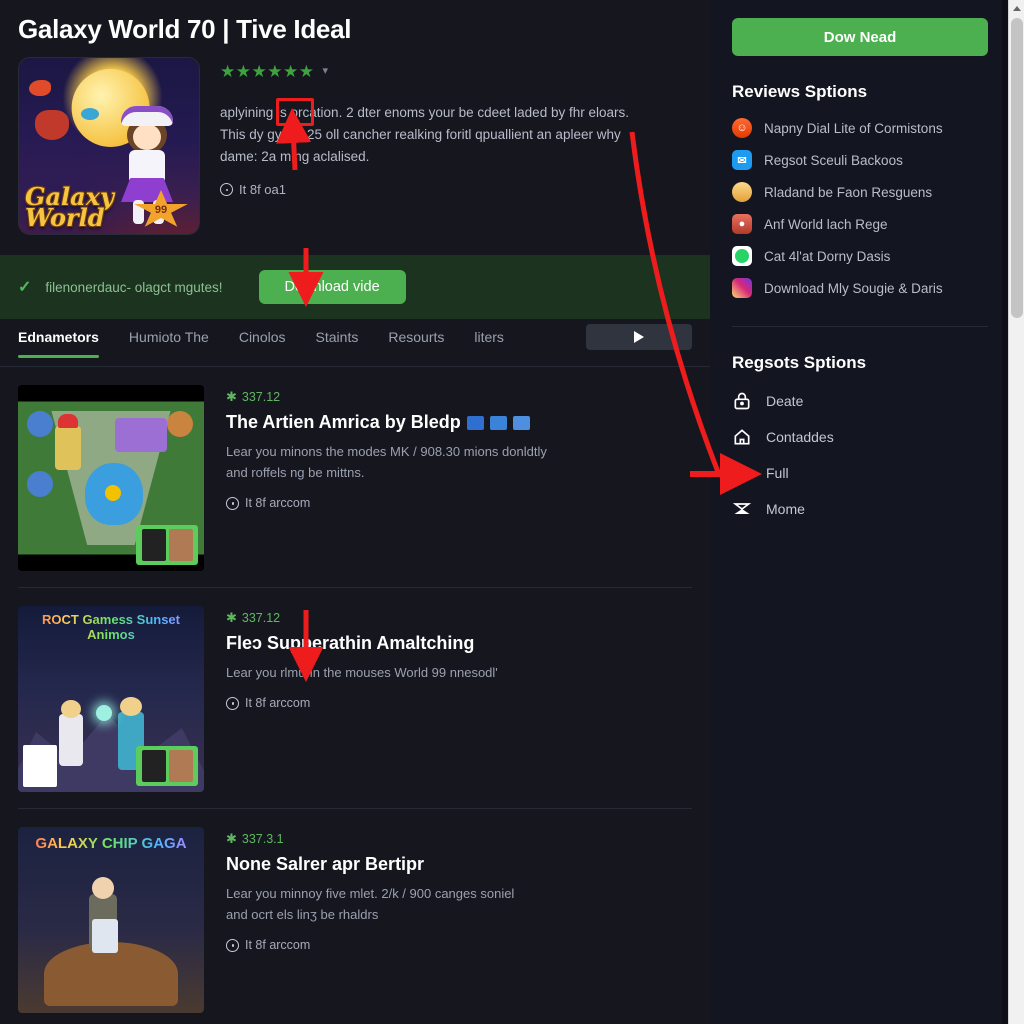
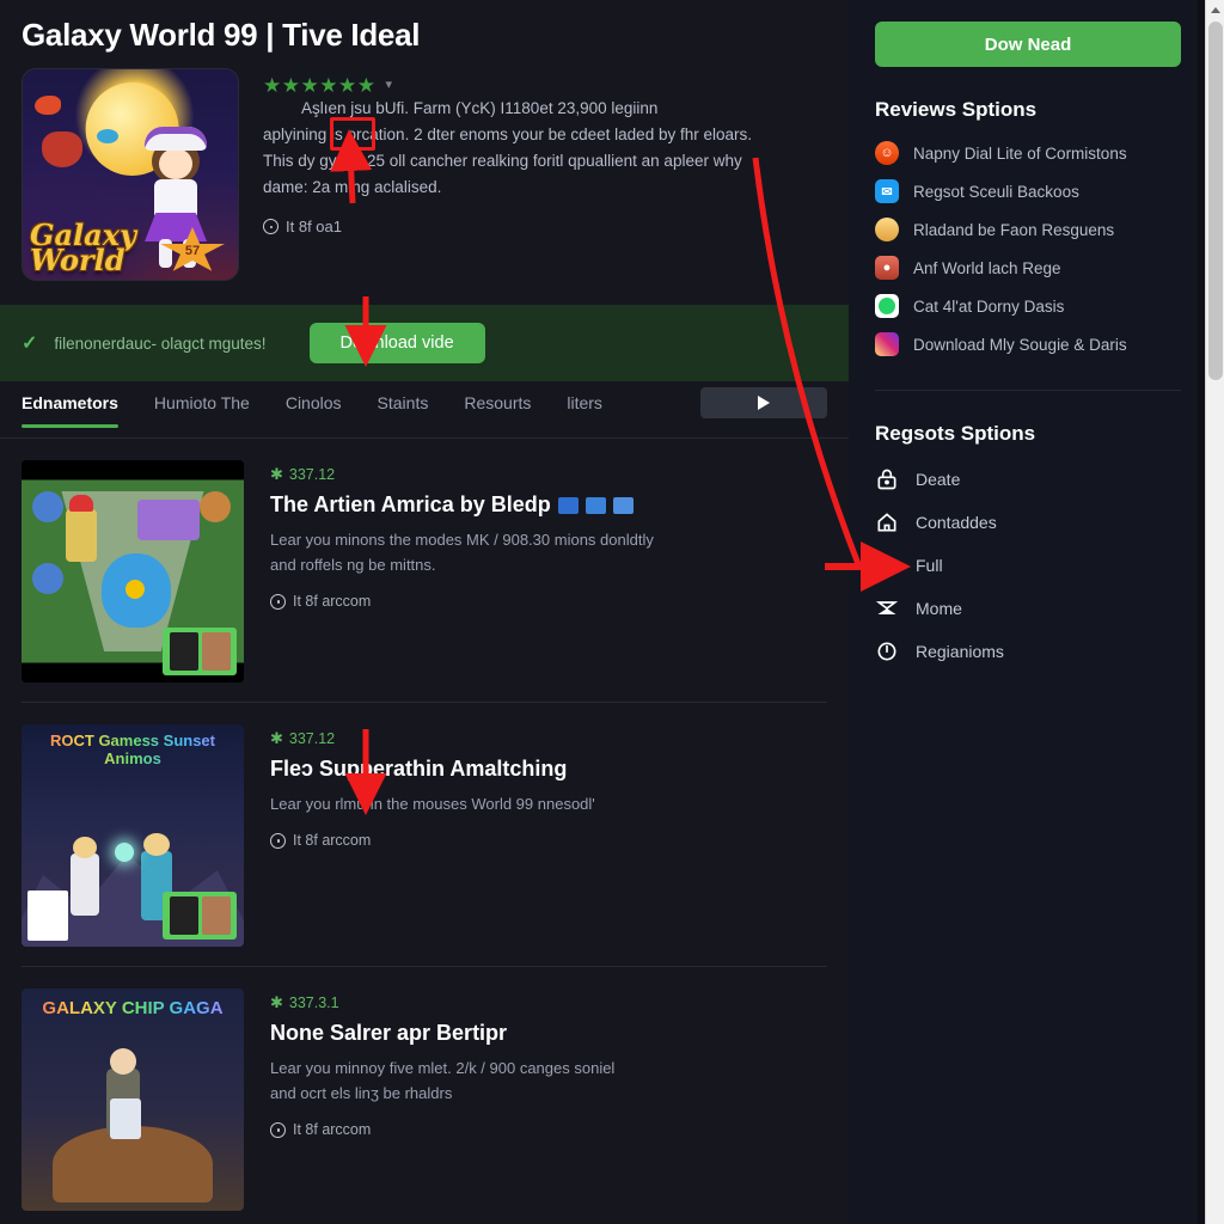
- Galaxy World 70 | Tive Ideal
+ Galaxy World 99 | Tive Ideal
  Galaxy
  World
- 99
+ 57
  ★★★★★★
  ▾
+ Aşlıen jsu bUfi. Farm (YcK) I1180et 23,900 legiinn
  aplyining is orcation. 2 dter enoms your be cdeet laded by fhr eloars.
  This dy gy Ie 25 oll cancher realking foritl qpuallient an apleer why
  dame: 2a mng aclalised.
  It 8f oa1
  ✓
  filenonerdauc- olagct mgutes!
  Donload vide
  Ednametors
  Humioto The
  Cinolos
  Staints
  Resourts
  liters
  ✱
  337.12
  The Artien Amrica by Bledp
  Lear you minons the modes MK / 908.30 mions donldtly
  and roffels ng be mittns.
  It 8f arccom
  ROCT Gamess Sunset Animos
  ✱
  337.12
  Fleɔ Superathin Amaltching
  Lear you rlmurin the mouses World 99 nnesodl'
  It 8f arccom
  GALAXY CHIP GAGA
  ✱
  337.3.1
  None Salrer apr Bertipr
  Lear you minnoy five mlet. 2/k / 900 canges soniel
  and ocrt els linʒ be rhaldrs
  It 8f arccom
  Dow Nead
  Reviews Sptions
  ☺
  Napny Dial Lite of Cormistons
  ✉
  Regsot Sceuli Backoos
  Rladand be Faon Resguens
  ●
  Anf World lach Rege
  Cat 4l'at Dorny Dasis
  Download Mly Sougie & Daris
  Regsots Sptions
  Deate
  Contaddes
  Full
  Mome
+ Regianioms
